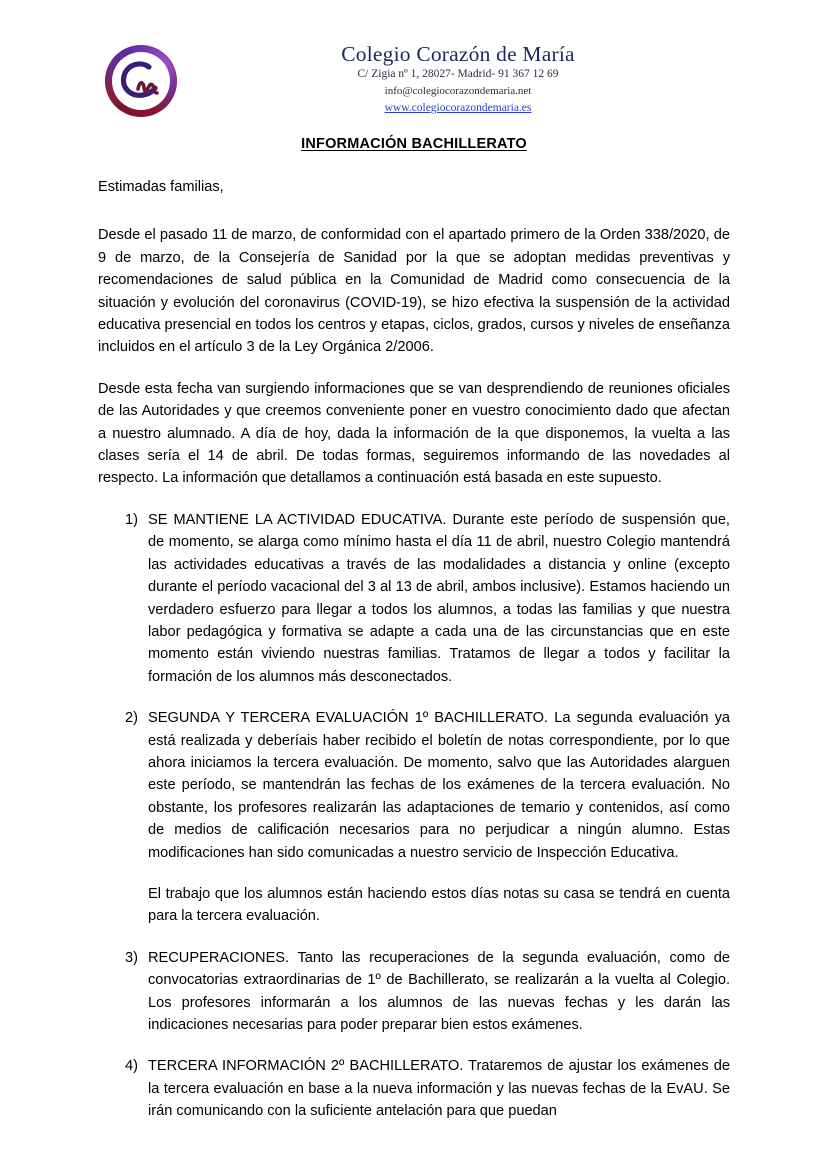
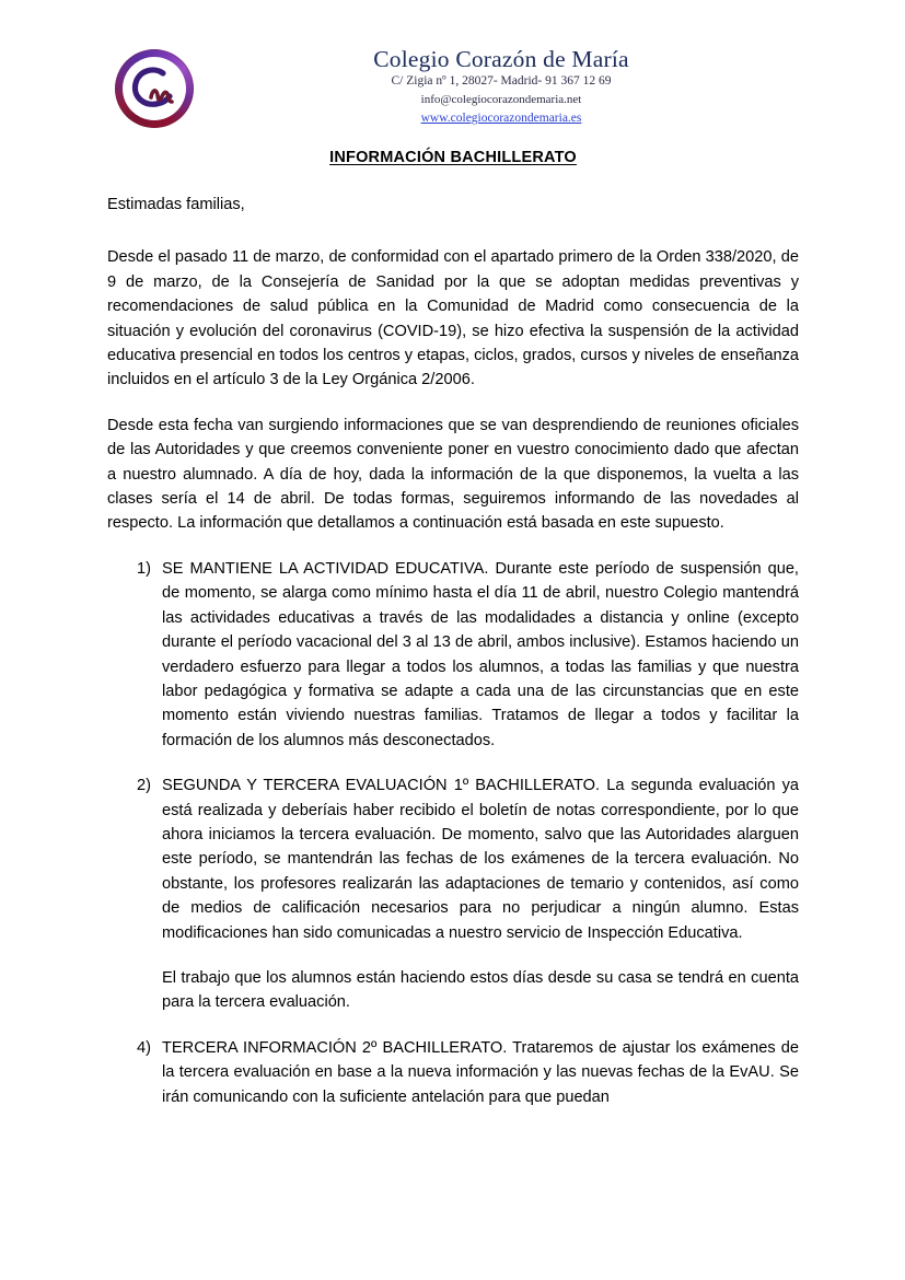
  Colegio Corazón de María
  C/ Zigia nº 1, 28027- Madrid- 91 367 12 69
  info@colegiocorazondemaria.net
  www.colegiocorazondemaria.es
  INFORMACIÓN BACHILLERATO
  Estimadas familias,
  Desde el pasado 11 de marzo, de conformidad con el apartado primero de la Orden 338/2020, de 9 de marzo, de la Consejería de Sanidad por la que se adoptan medidas preventivas y recomendaciones de salud pública en la Comunidad de Madrid como consecuencia de la situación y evolución del coronavirus (COVID-19), se hizo efectiva la suspensión de la actividad educativa presencial en todos los centros y etapas, ciclos, grados, cursos y niveles de enseñanza incluidos en el artículo 3 de la Ley Orgánica 2/2006.
  Desde esta fecha van surgiendo informaciones que se van desprendiendo de reuniones oficiales de las Autoridades y que creemos conveniente poner en vuestro conocimiento dado que afectan a nuestro alumnado. A día de hoy, dada la información de la que disponemos, la vuelta a las clases sería el 14 de abril. De todas formas, seguiremos informando de las novedades al respecto. La información que detallamos a continuación está basada en este supuesto.
  1)
  SE MANTIENE LA ACTIVIDAD EDUCATIVA. Durante este período de suspensión que, de momento, se alarga como mínimo hasta el día 11 de abril, nuestro Colegio mantendrá las actividades educativas a través de las modalidades a distancia y online (excepto durante el período vacacional del 3 al 13 de abril, ambos inclusive). Estamos haciendo un verdadero esfuerzo para llegar a todos los alumnos, a todas las familias y que nuestra labor pedagógica y formativa se adapte a cada una de las circunstancias que en este momento están viviendo nuestras familias. Tratamos de llegar a todos y facilitar la formación de los alumnos más desconectados.
  2)
  SEGUNDA Y TERCERA EVALUACIÓN 1º BACHILLERATO. La segunda evaluación ya está realizada y deberíais haber recibido el boletín de notas correspondiente, por lo que ahora iniciamos la tercera evaluación. De momento, salvo que las Autoridades alarguen este período, se mantendrán las fechas de los exámenes de la tercera evaluación. No obstante, los profesores realizarán las adaptaciones de temario y contenidos, así como de medios de calificación necesarios para no perjudicar a ningún alumno. Estas modificaciones han sido comunicadas a nuestro servicio de Inspección Educativa.
- El trabajo que los alumnos están haciendo estos días notas su casa se tendrá en cuenta para la tercera evaluación.
+ El trabajo que los alumnos están haciendo estos días desde su casa se tendrá en cuenta para la tercera evaluación.
- 3)
- RECUPERACIONES. Tanto las recuperaciones de la segunda evaluación, como de convocatorias extraordinarias de 1º de Bachillerato, se realizarán a la vuelta al Colegio. Los profesores informarán a los alumnos de las nuevas fechas y les darán las indicaciones necesarias para poder preparar bien estos exámenes.
  4)
  TERCERA INFORMACIÓN 2º BACHILLERATO. Trataremos de ajustar los exámenes de la tercera evaluación en base a la nueva información y las nuevas fechas de la EvAU. Se irán comunicando con la suficiente antelación para que puedan
